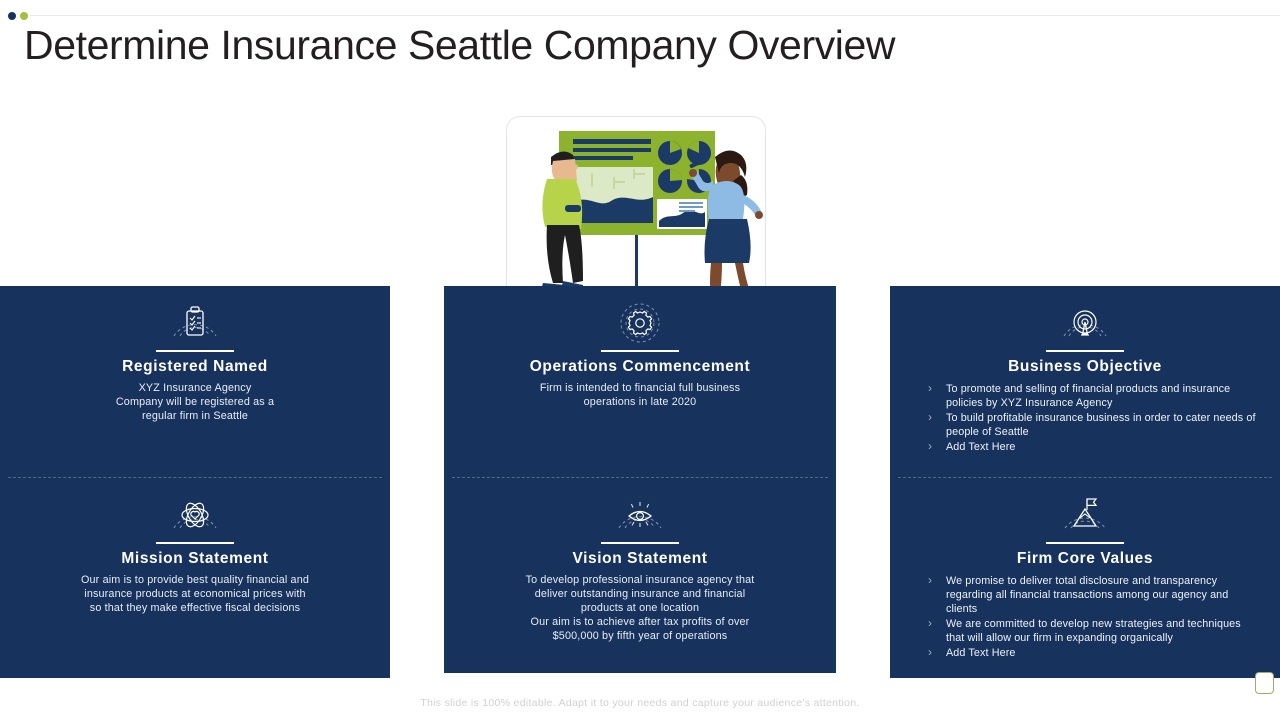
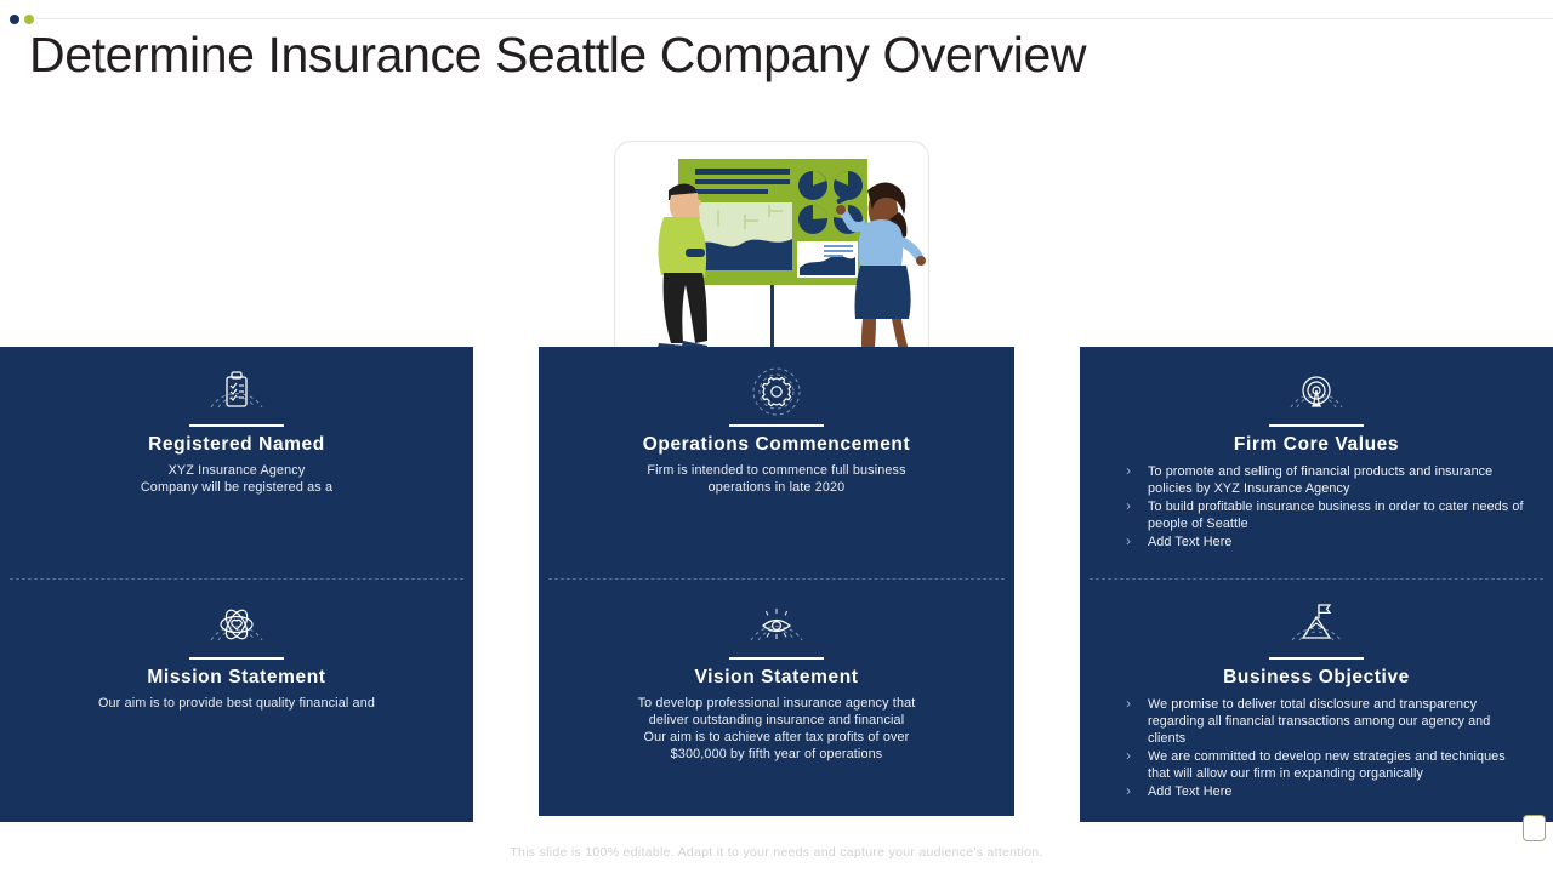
  Determine Insurance Seattle Company Overview
  Registered Named
  XYZ Insurance Agency
  Company will be registered as a
- regular firm in Seattle
  Mission Statement
  Our aim is to provide best quality financial and
- insurance products at economical prices with
- so that they make effective fiscal decisions
  Operations Commencement
- Firm is intended to financial full business
+ Firm is intended to commence full business
  operations in late 2020
  Vision Statement
  To develop professional insurance agency that
  deliver outstanding insurance and financial
- products at one location
  Our aim is to achieve after tax profits of over
- $500,000 by fifth year of operations
+ $300,000 by fifth year of operations
- Business Objective
+ Firm Core Values
  To promote and selling of financial products and insurance policies by XYZ Insurance Agency
  To build profitable insurance business in order to cater needs of people of Seattle
  Add Text Here
- Firm Core Values
+ Business Objective
  We promise to deliver total disclosure and transparency regarding all financial transactions among our agency and clients
  We are committed to develop new strategies and techniques that will allow our firm in expanding organically
  Add Text Here
  This slide is 100% editable. Adapt it to your needs and capture your audience's attention.
